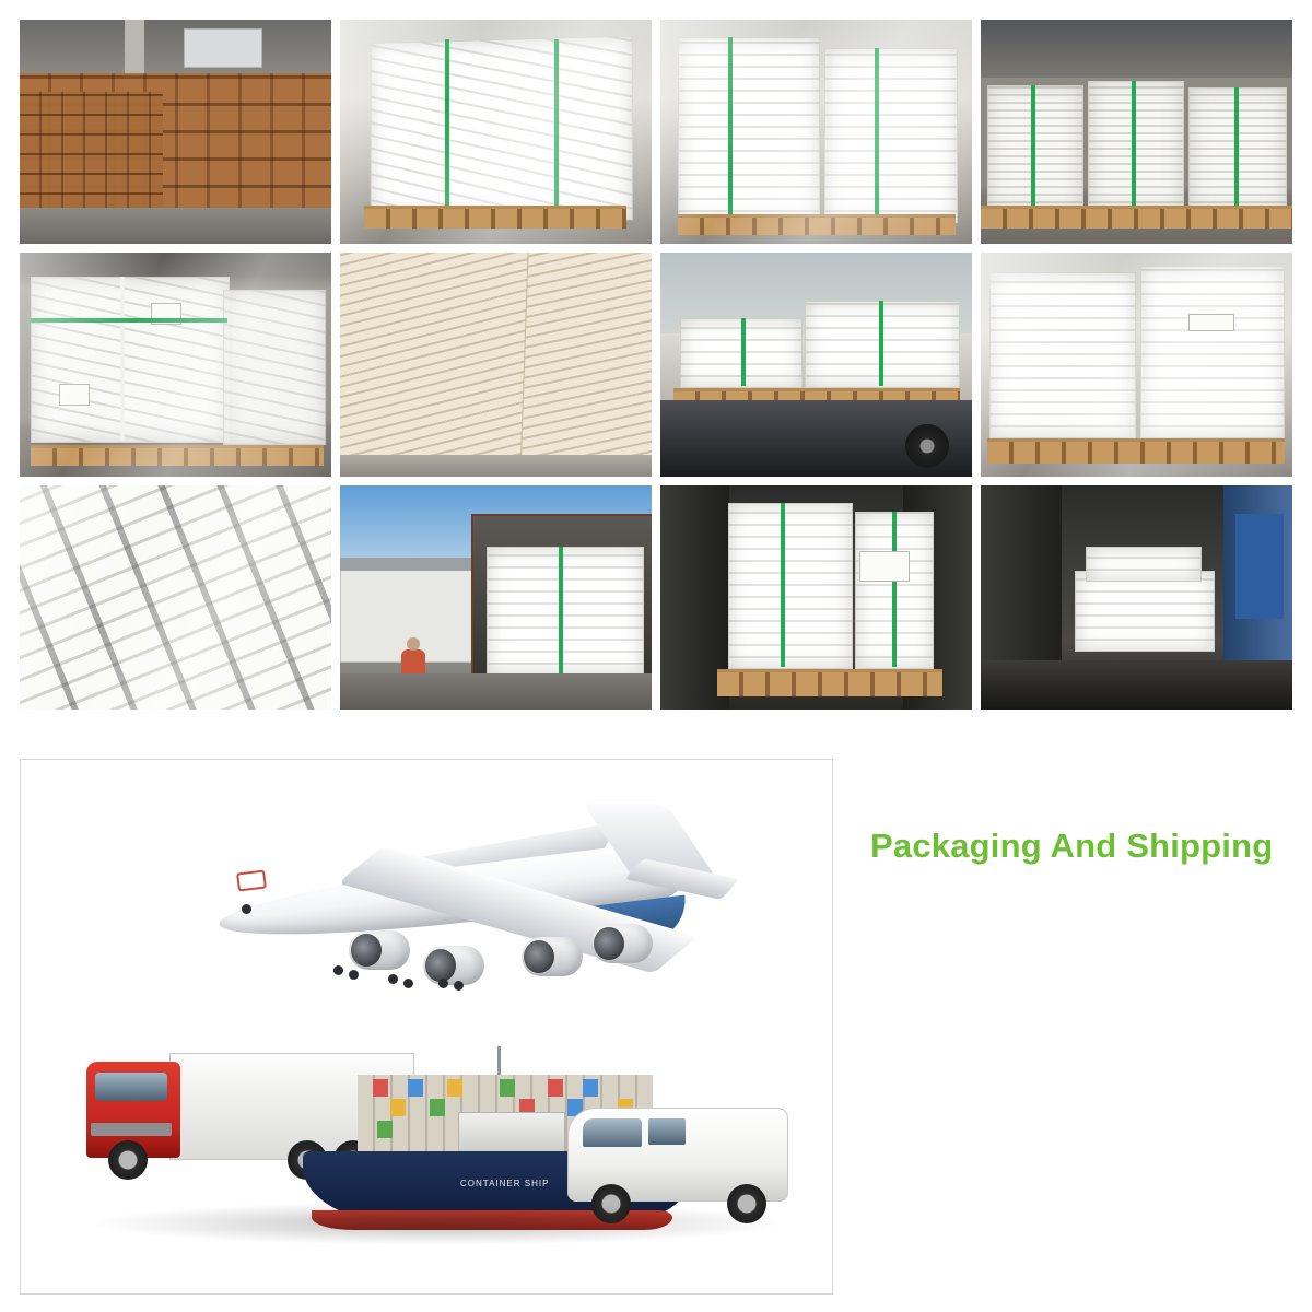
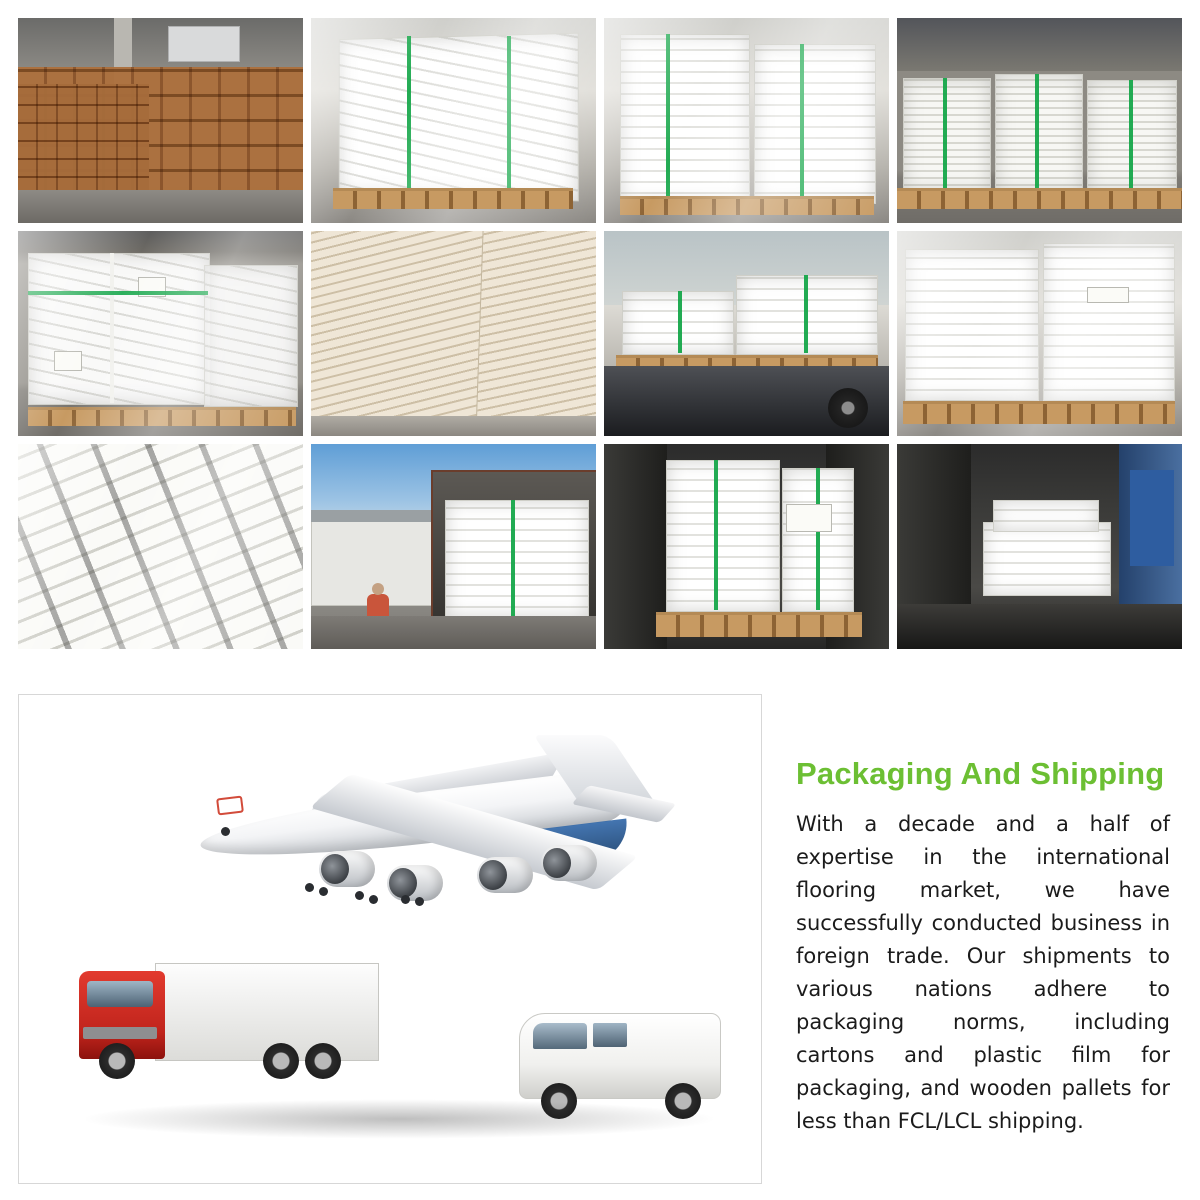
- CONTAINER SHIP
  Packaging And Shipping
+ With a decade and a half of expertise in the international flooring market, we have successfully conducted business in foreign trade. Our shipments to various nations adhere to packaging norms, including cartons and plastic film for packaging, and wooden pallets for less than FCL/LCL shipping.
